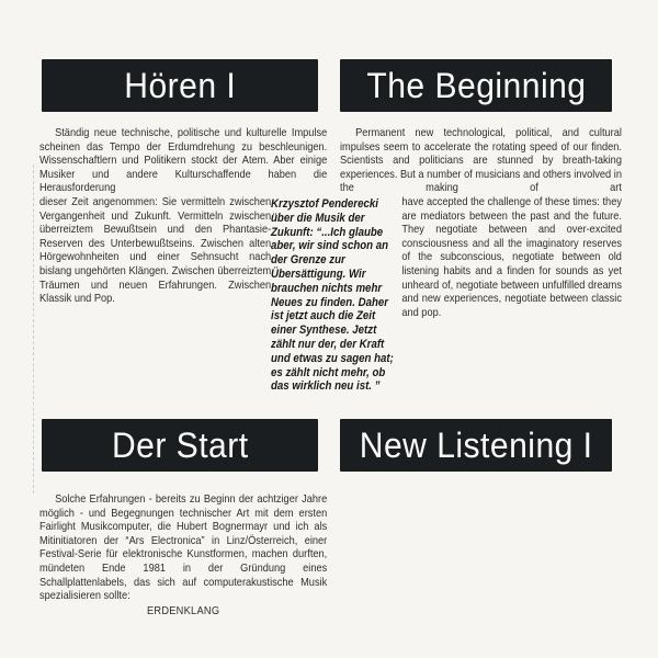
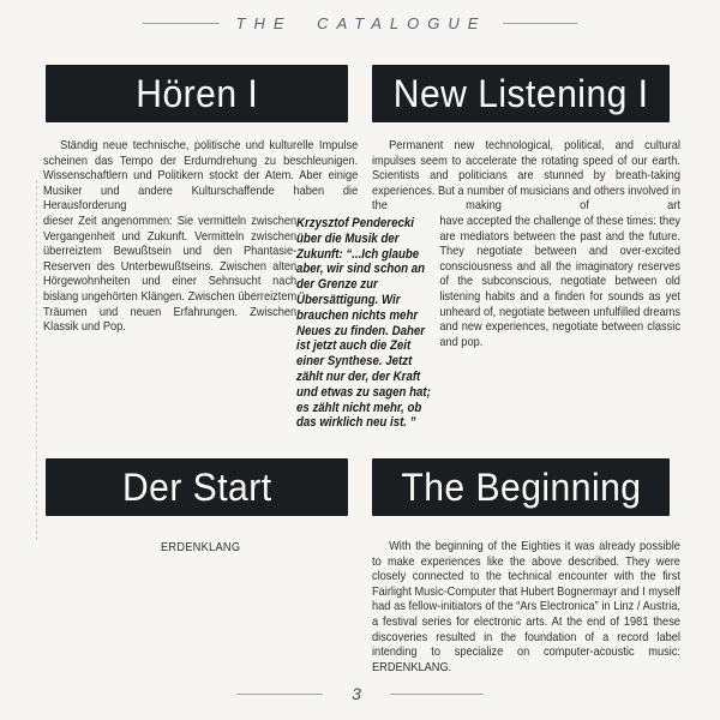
+ THE CATALOGUE
  Hören I
- The Beginning
+ New Listening I
  Ständig neue technische, politische und kulturelle Impulse scheinen das Tempo der Erdumdrehung zu beschleunigen. Wissenschaftlern und Politikern stockt der Atem. Aber einige Musiker und andere Kulturschaffende haben die Herausforderung
  dieser Zeit angenommen: Sie vermitteln zwischen Vergangenheit und Zukunft. Vermitteln zwischen überreiztem Bewußtsein und den Phantasie-Reserven des Unterbewußtseins. Zwischen alten Hörgewohnheiten und einer Sehnsucht nach bislang ungehörten Klängen. Zwischen überreiztem Träumen und neuen Erfahrungen. Zwischen Klassik und Pop.
- Permanent new technological, political, and cultural impulses seem to accelerate the rotating speed of our finden. Scientists and politicians are stunned by breath-taking experiences. But a number of musicians and others involved in the making of art
+ Permanent new technological, political, and cultural impulses seem to accelerate the rotating speed of our earth. Scientists and politicians are stunned by breath-taking experiences. But a number of musicians and others involved in the making of art
  have accepted the challenge of these times: they are mediators between the past and the future. They negotiate between and over-excited consciousness and all the imaginatory reserves of the subconscious, negotiate between old listening habits and a finden for sounds as yet unheard of, negotiate between unfulfilled dreams and new experiences, negotiate between classic and pop.
  Krzysztof Penderecki über die Musik der Zukunft: “...Ich glaube aber, wir sind schon an der Grenze zur Übersättigung. Wir brauchen nichts mehr Neues zu finden. Daher ist jetzt auch die Zeit einer Synthese. Jetzt zählt nur der, der Kraft und etwas zu sagen hat; es zählt nicht mehr, ob das wirklich neu ist. ”
  Der Start
- New Listening I
+ The Beginning
- Solche Erfahrungen - bereits zu Beginn der achtziger Jahre möglich - und Begegnungen technischer Art mit dem ersten Fairlight Musikcomputer, die Hubert Bognermayr und ich als Mitinitiatoren der “Ars Electronica” in Linz/Österreich, einer Festival-Serie für elektronische Kunstformen, machen durften, mündeten Ende 1981 in der Gründung eines Schallplattenlabels, das sich auf computerakustische Musik spezialisieren sollte:
  ERDENKLANG
+ With the beginning of the Eighties it was already possible to make experiences like the above described. They were closely connected to the technical encounter with the first Fairlight Music-Computer that Hubert Bognermayr and I myself had as fellow-initiators of the “Ars Electronica” in Linz / Austria, a festival series for electronic arts. At the end of 1981 these discoveries resulted in the foundation of a record label intending to specialize on computer-acoustic music: ERDENKLANG.
+ 3
